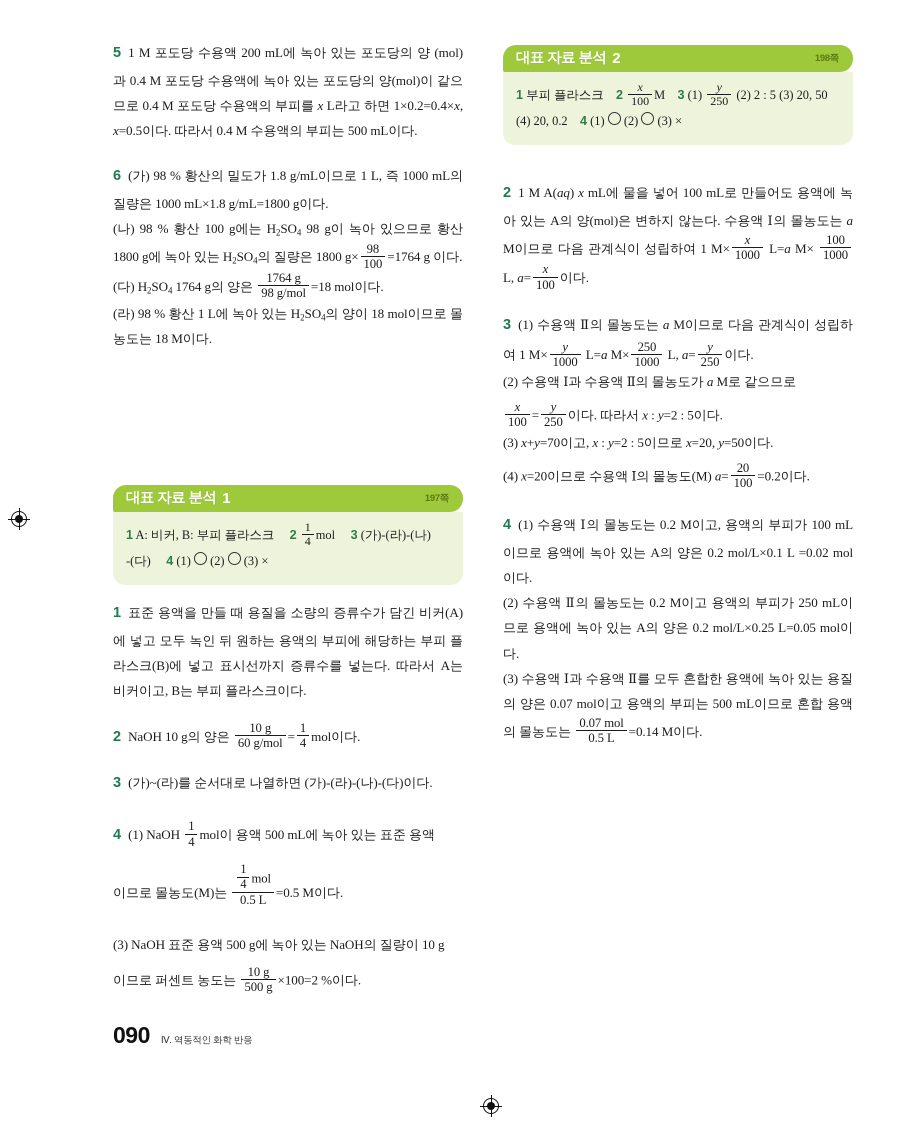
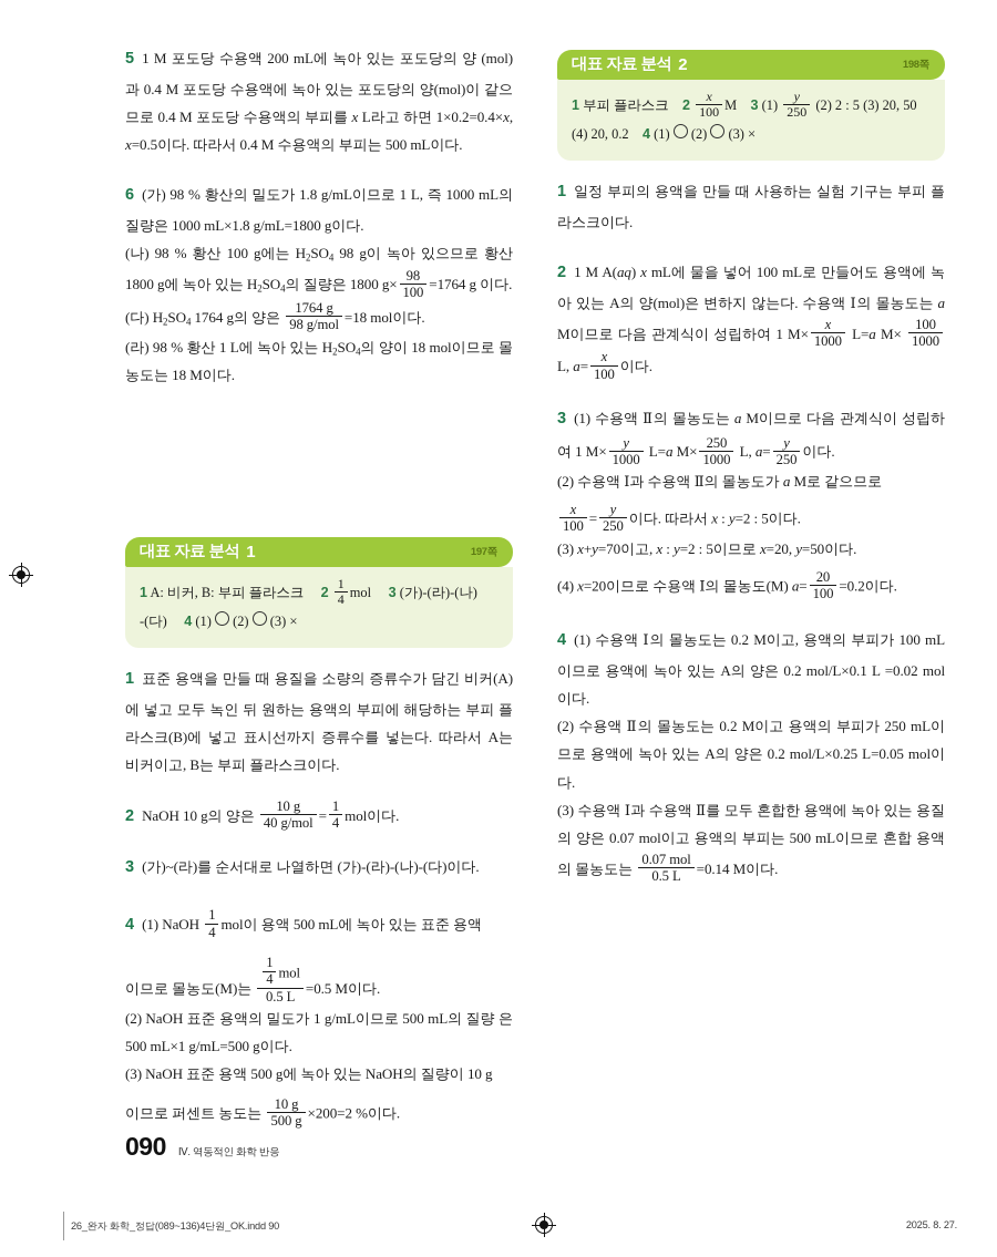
  5 1 M 포도당 수용액 200 mL에 녹아 있는 포도당의 양 (mol)과 0.4 M 포도당 수용액에 녹아 있는 포도당의 양(mol)이 같으므로 0.4 M 포도당 수용액의 부피를 x L라고 하면 1×0.2=0.4×x, x=0.5이다. 따라서 0.4 M 수용액의 부피는 500 mL이다.
  6 (가) 98 % 황산의 밀도가 1.8 g/mL이므로 1 L, 즉 1000 mL의 질량은 1000 mL×1.8 g/mL=1800 g이다.
  (나) 98 % 황산 100 g에는 H2SO4 98 g이 녹아 있으므로 황산 1800 g에 녹아 있는 H2SO4의 질량은 1800 g×
  98
  100
  =1764 g 이다.
  (다) H2SO4 1764 g의 양은
  1764 g
  98 g/mol
  =18 mol이다.
  (라) 98 % 황산 1 L에 녹아 있는 H2SO4의 양이 18 mol이므로 몰농도는 18 M이다.
  대표 자료 분석
  1
  197쪽
  1 A: 비커, B: 부피 플라스크 2
  1
  4
  mol 3 (가)-(라)-(나)
  -(다) 4 (1) (2) (3) ×
  1 표준 용액을 만들 때 용질을 소량의 증류수가 담긴 비커(A) 에 넣고 모두 녹인 뒤 원하는 용액의 부피에 해당하는 부피 플라스크(B)에 넣고 표시선까지 증류수를 넣는다. 따라서 A는 비커이고, B는 부피 플라스크이다.
  2 NaOH 10 g의 양은
  10 g
- 60 g/mol
+ 40 g/mol
  =
  1
  4
  mol이다.
  3 (가)~(라)를 순서대로 나열하면 (가)-(라)-(나)-(다)이다.
  4 (1) NaOH
  1
  4
  mol이 용액 500 mL에 녹아 있는 표준 용액
  이므로 몰농도(M)는
  1
  4
  mol
  0.5 L
  =0.5 M이다.
+ (2) NaOH 표준 용액의 밀도가 1 g/mL이므로 500 mL의 질량 은 500 mL×1 g/mL=500 g이다.
  (3) NaOH 표준 용액 500 g에 녹아 있는 NaOH의 질량이 10 g
  이므로 퍼센트 농도는
  10 g
  500 g
- ×100=2 %이다.
+ ×200=2 %이다.
  대표 자료 분석
  2
  198쪽
  1 부피 플라스크 2
  x
  100
  M 3 (1)
  y
  250
  (2) 2 : 5 (3) 20, 50
  (4) 20, 0.2 4 (1) (2) (3) ×
+ 1 일정 부피의 용액을 만들 때 사용하는 실험 기구는 부피 플라스크이다.
  2 1 M A(aq) x mL에 물을 넣어 100 mL로 만들어도 용액에 녹아 있는 A의 양(mol)은 변하지 않는다. 수용액 Ⅰ의 몰농도는 a M이므로 다음 관계식이 성립하여 1 M×
  x
  1000
  L=a M×
  100
  1000
  L, a=
  x
  100
  이다.
  3 (1) 수용액 Ⅱ의 몰농도는 a M이므로 다음 관계식이 성립하여 1 M×
  y
  1000
  L=a M×
  250
  1000
  L, a=
  y
  250
  이다.
  (2) 수용액 Ⅰ과 수용액 Ⅱ의 몰농도가 a M로 같으므로
  x
  100
  =
  y
  250
  이다. 따라서 x : y=2 : 5이다.
  (3) x+y=70이고, x : y=2 : 5이므로 x=20, y=50이다.
  (4) x=20이므로 수용액 Ⅰ의 몰농도(M) a=
  20
  100
  =0.2이다.
  4 (1) 수용액 Ⅰ의 몰농도는 0.2 M이고, 용액의 부피가 100 mL이므로 용액에 녹아 있는 A의 양은 0.2 mol/L×0.1 L =0.02 mol이다.
  (2) 수용액 Ⅱ의 몰농도는 0.2 M이고 용액의 부피가 250 mL이므로 용액에 녹아 있는 A의 양은 0.2 mol/L×0.25 L=0.05 mol이다.
  (3) 수용액 Ⅰ과 수용액 Ⅱ를 모두 혼합한 용액에 녹아 있는 용질의 양은 0.07 mol이고 용액의 부피는 500 mL이므로 혼합 용액의 몰농도는
  0.07 mol
  0.5 L
  =0.14 M이다.
  090
  Ⅳ. 역동적인 화학 반응
+ 26_완자 화학_정답(089~136)4단원_OK.indd 90
+ 2025. 8. 27.
